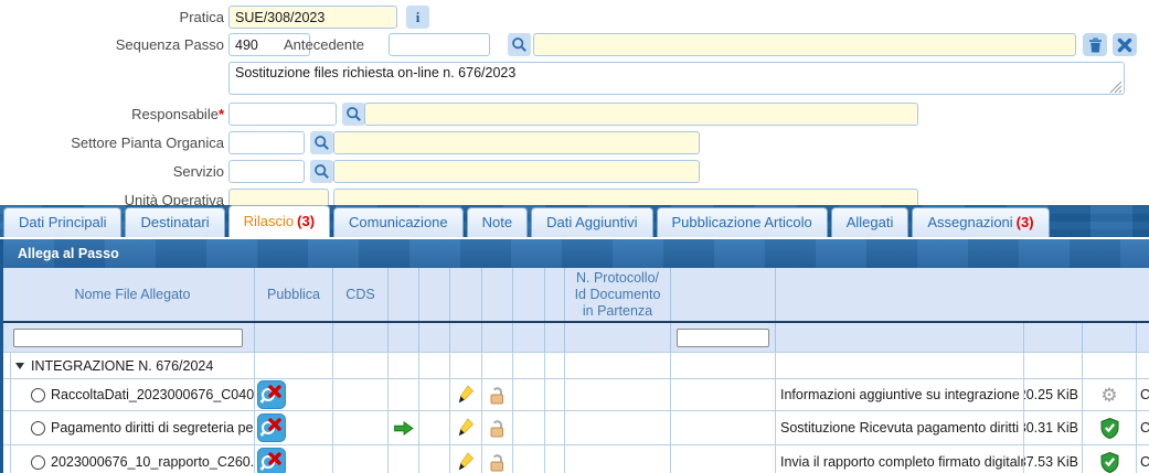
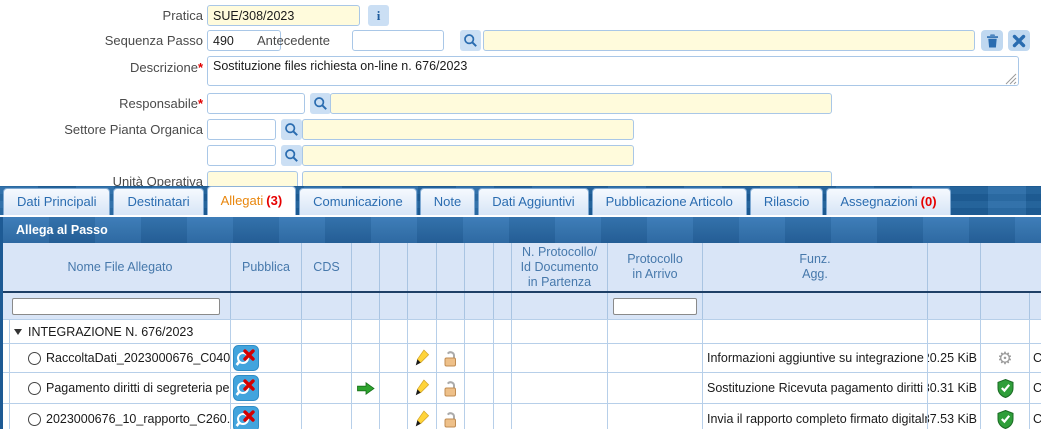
  Pratica
  SUE/308/2023
  i
  Sequenza Passo
  490
  Antecedente
+ Descrizione*
  Sostituzione files richiesta on-line n. 676/2023
  Responsabile*
  Settore Pianta Organica
- Servizio
  Unità Operativa
  Dati Principali
  Destinatari
- Rilascio (3)
+ Allegati (3)
  Comunicazione
  Note
  Dati Aggiuntivi
  Pubblicazione Articolo
- Allegati
+ Rilascio
- Assegnazioni (3)
+ Assegnazioni (0)
  Allega al Passo
  Nome File Allegato
  Pubblica
  CDS
  N. Protocollo/
  Id Documento
  in Partenza
+ Protocollo
+ in Arrivo
+ Funz.
+ Agg.
- INTEGRAZIONE N. 676/2024
+ INTEGRAZIONE N. 676/2023
  RaccoltaDati_2023000676_C040
  Informazioni aggiuntive su integrazione
  0.25 KiB
  ⚙
  C
  Pagamento diritti di segreteria pe
  Sostituzione Ricevuta pagamento diritti
  0.31 KiB
  C
  2023000676_10_rapporto_C260.
  Invia il rapporto completo firmato digital
  7.53 KiB
  C
